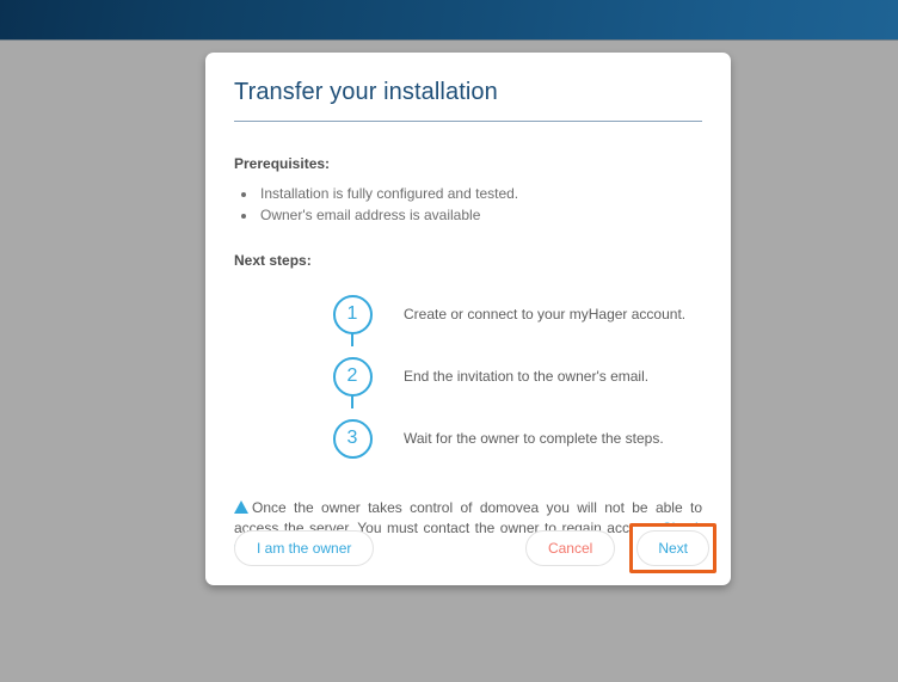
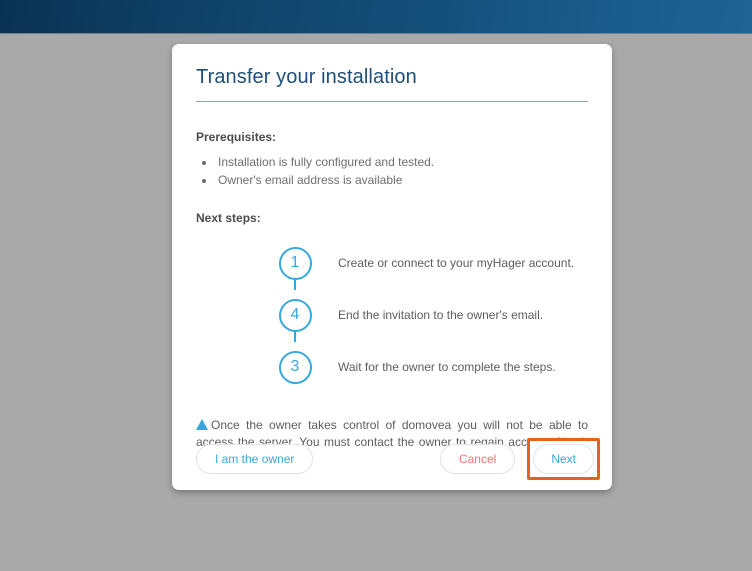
  Transfer your installation
  Prerequisites:
  Installation is fully configured and tested.
  Owner's email address is available
  Next steps:
  1
  Create or connect to your myHager account.
- 2
+ 4
  End the invitation to the owner's email.
  3
  Wait for the owner to complete the steps.
  Once the owner takes control of domovea you will not be able to access the server. You must contact the owner to regain acc
  I am the owner
  Cancel
  Next
